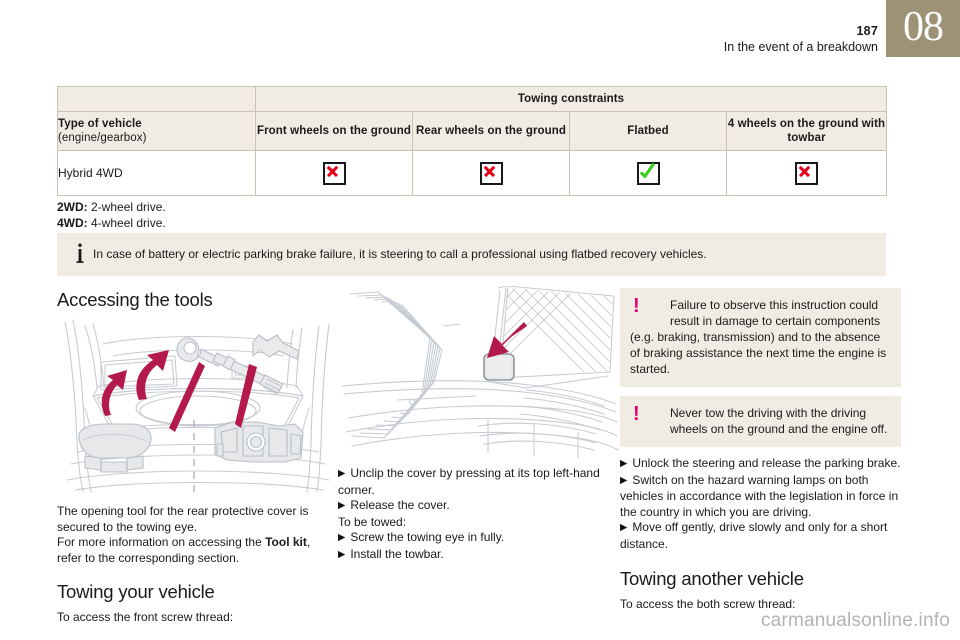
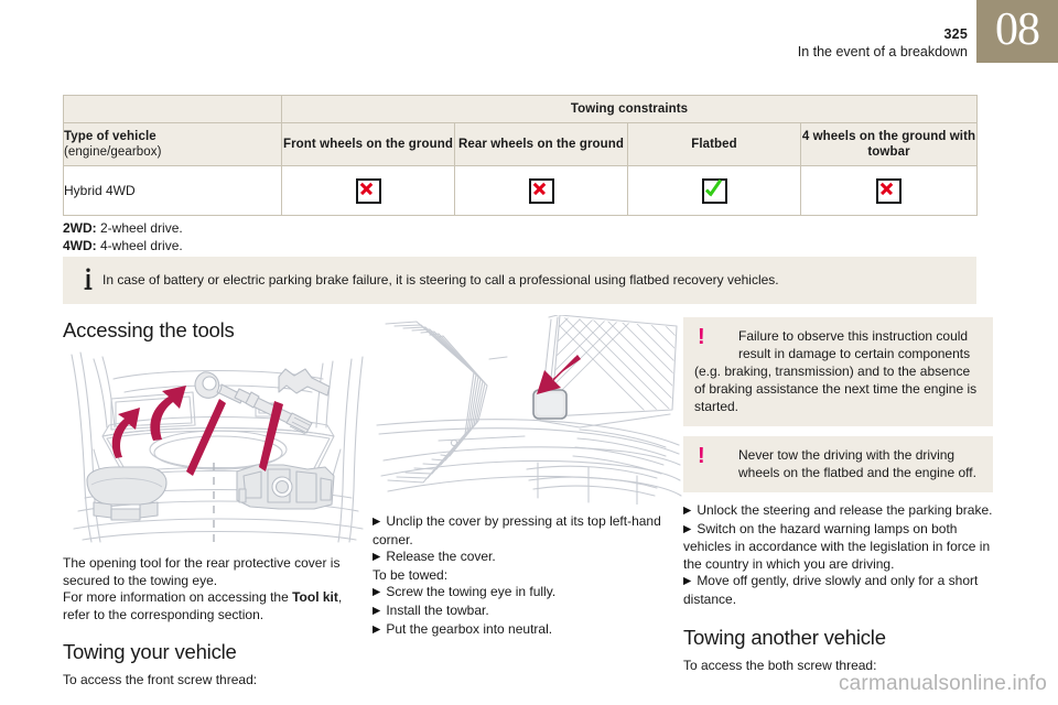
- 187
+ 325
  In the event of a breakdown
  08
  	Towing constraints
  Type of vehicle (engine/gearbox)	Front wheels on the ground	Rear wheels on the ground	Flatbed	4 wheels on the ground with towbar
  Hybrid 4WD
  2WD: 2-wheel drive.
  4WD: 4-wheel drive.
  In case of battery or electric parking brake failure, it is steering to call a professional using flatbed recovery vehicles.
  Accessing the tools
  The opening tool for the rear protective cover is secured to the towing eye.
  For more information on accessing the Tool kit, refer to the corresponding section.
  Towing your vehicle
  To access the front screw thread:
  ▶ Unclip the cover by pressing at its top left-hand corner.
  ▶ Release the cover.
  To be towed:
  ▶ Screw the towing eye in fully.
  ▶ Install the towbar.
+ ▶ Put the gearbox into neutral.
  !
  Failure to observe this instruction could
  result in damage to certain components
  (e.g. braking, transmission) and to the absence of braking assistance the next time the engine is started.
  !
  Never tow the driving with the driving
- wheels on the ground and the engine off.
+ wheels on the flatbed and the engine off.
  ▶ Unlock the steering and release the parking brake.
  ▶ Switch on the hazard warning lamps on both vehicles in accordance with the legislation in force in the country in which you are driving.
  ▶ Move off gently, drive slowly and only for a short distance.
  Towing another vehicle
  To access the both screw thread:
  carmanualsonline.info
